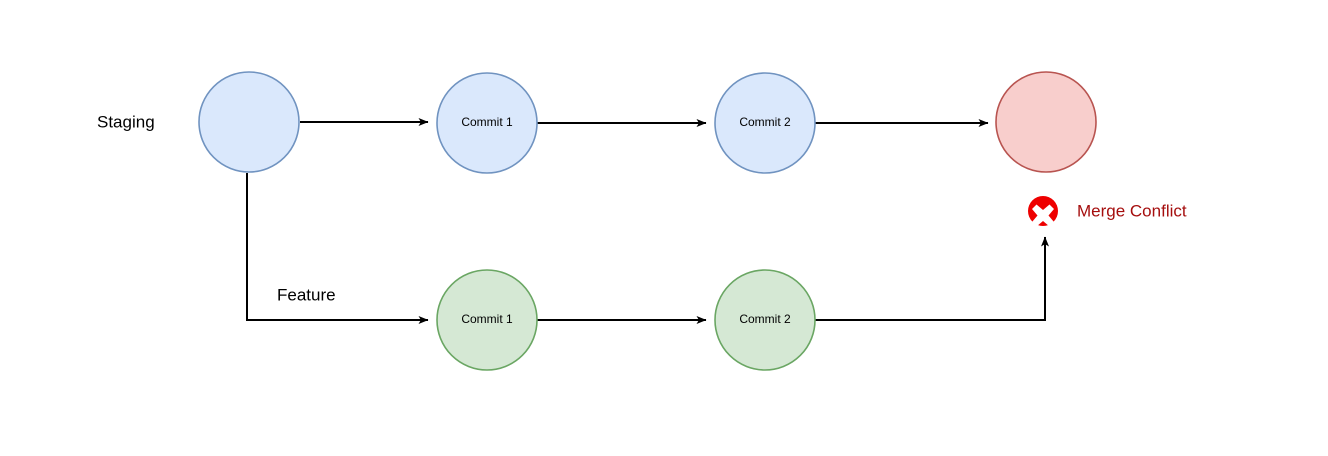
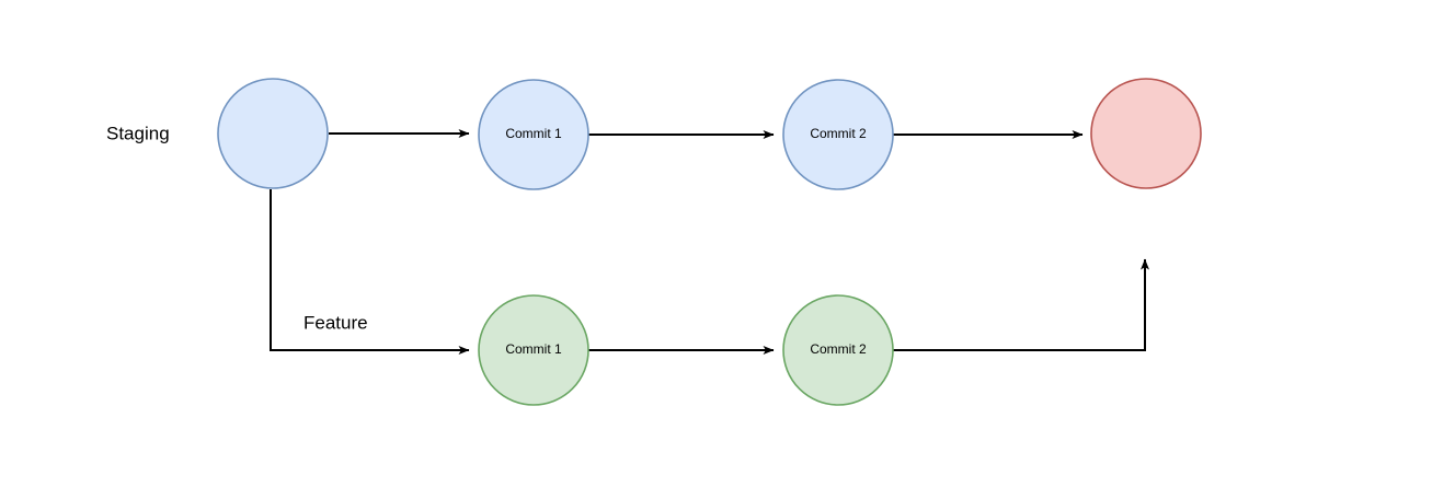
  Commit 1
  Commit 2
  Commit 1
  Commit 2
  Staging
  Feature
- Merge Conflict
